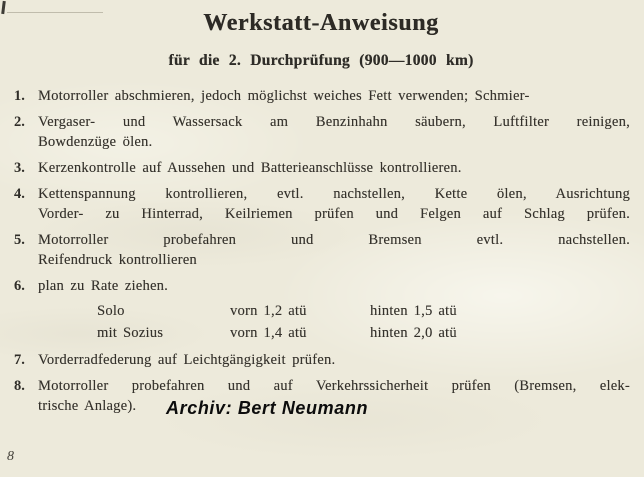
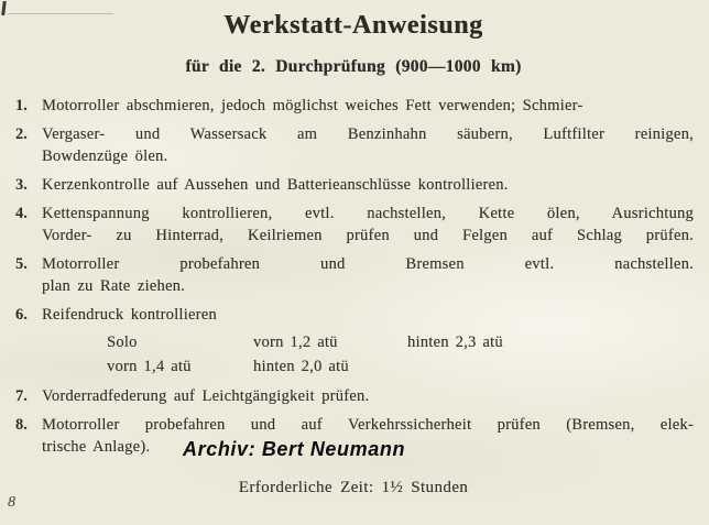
  Werkstatt-Anweisung
  für die 2. Durchprüfung (900—1000 km)
  1.
  Motorroller abschmieren, jedoch möglichst weiches Fett verwenden; Schmier-
  2.
  Vergaser- und Wassersack am Benzinhahn säubern, Luftfilter reinigen,
  Bowdenzüge ölen.
  3.
  Kerzenkontrolle auf Aussehen und Batterieanschlüsse kontrollieren.
  4.
  Kettenspannung kontrollieren, evtl. nachstellen, Kette ölen, Ausrichtung
  Vorder- zu Hinterrad, Keilriemen prüfen und Felgen auf Schlag prüfen.
  5.
  Motorroller probefahren und Bremsen evtl. nachstellen.
- Reifendruck kontrollieren
+ plan zu Rate ziehen.
  6.
- plan zu Rate ziehen.
+ Reifendruck kontrollieren
  Solo
  vorn 1,2 atü
- hinten 1,5 atü
+ hinten 2,3 atü
- mit Sozius
  vorn 1,4 atü
  hinten 2,0 atü
  7.
  Vorderradfederung auf Leichtgängigkeit prüfen.
  8.
  Motorroller probefahren und auf Verkehrssicherheit prüfen (Bremsen, elek-
  trische Anlage).
+ Erforderliche Zeit: 1½ Stunden
  Archiv: Bert Neumann
  8
